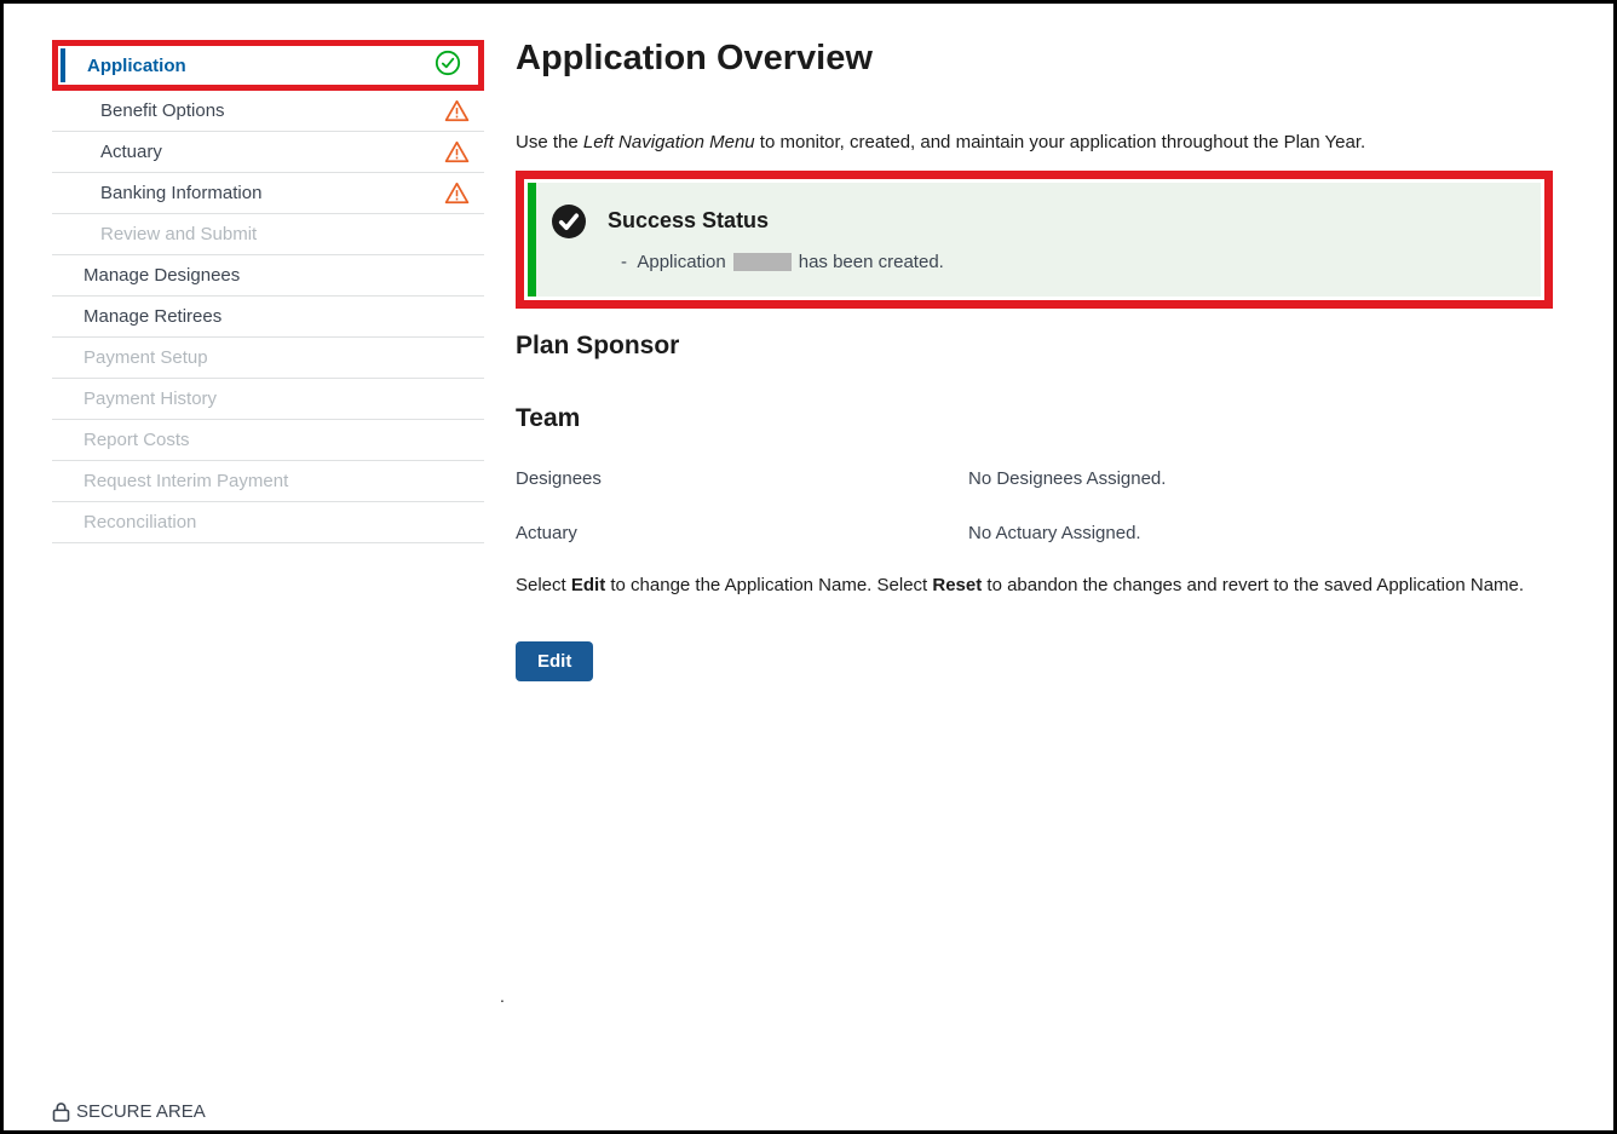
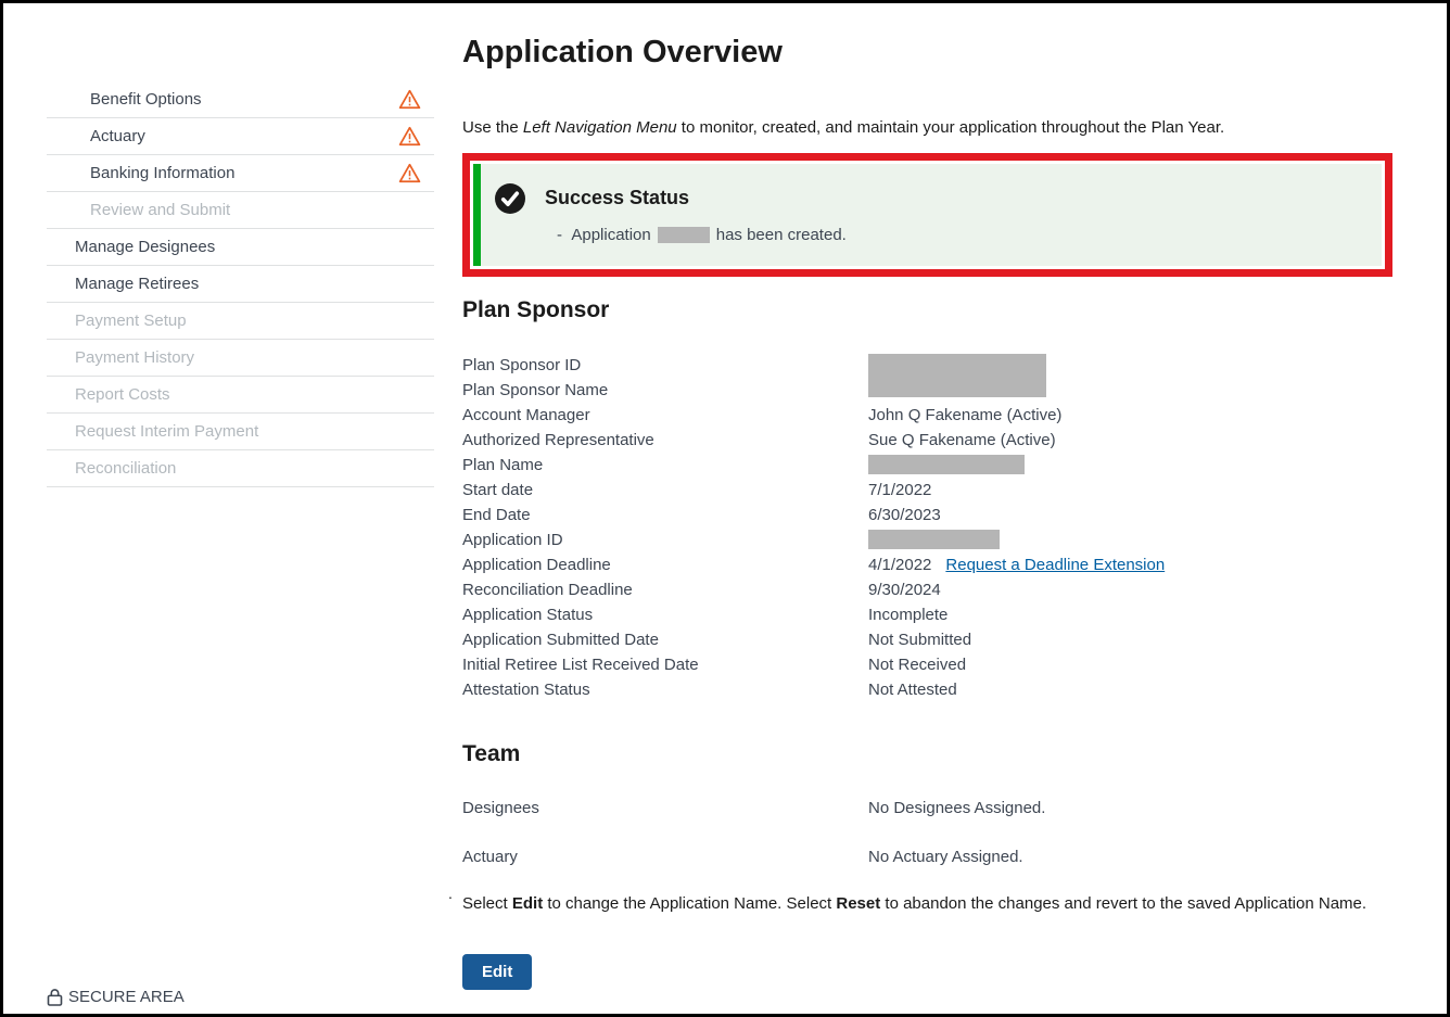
- Application
  Benefit Options
  Actuary
  Banking Information
  Review and Submit
  Manage Designees
  Manage Retirees
  Payment Setup
  Payment History
  Report Costs
  Request Interim Payment
  Reconciliation
  Application Overview
  Use the Left Navigation Menu to monitor, created, and maintain your application throughout the Plan Year.
  Success Status
  - Application has been created.
  Plan Sponsor
+ Plan Sponsor ID
+ Plan Sponsor Name
+ Account Manager
+ John Q Fakename (Active)
+ Authorized Representative
+ Sue Q Fakename (Active)
+ Plan Name
+ Start date
+ 7/1/2022
+ End Date
+ 6/30/2023
+ Application ID
+ Application Deadline
+ 4/1/2022
+ Request a Deadline Extension
+ Reconciliation Deadline
+ 9/30/2024
+ Application Status
+ Incomplete
+ Application Submitted Date
+ Not Submitted
+ Initial Retiree List Received Date
+ Not Received
+ Attestation Status
+ Not Attested
  Team
  Designees
  No Designees Assigned.
  Actuary
  No Actuary Assigned.
  Select Edit to change the Application Name. Select Reset to abandon the changes and revert to the saved Application Name.
  Edit
  .
  SECURE AREA
